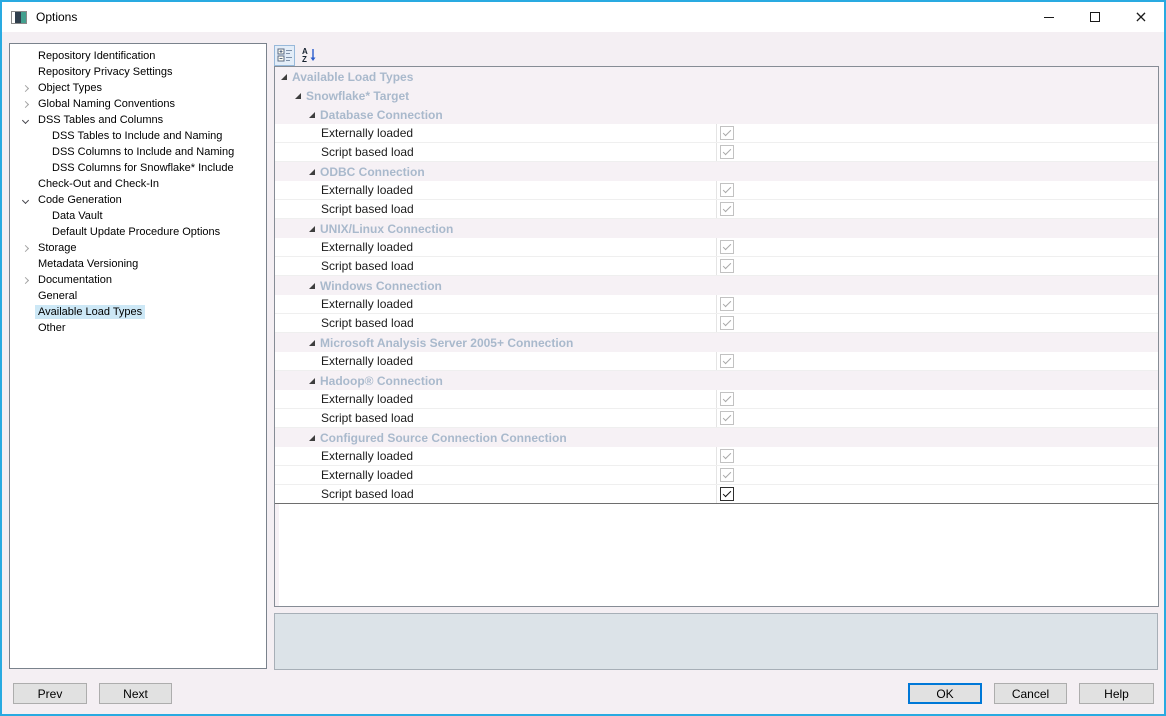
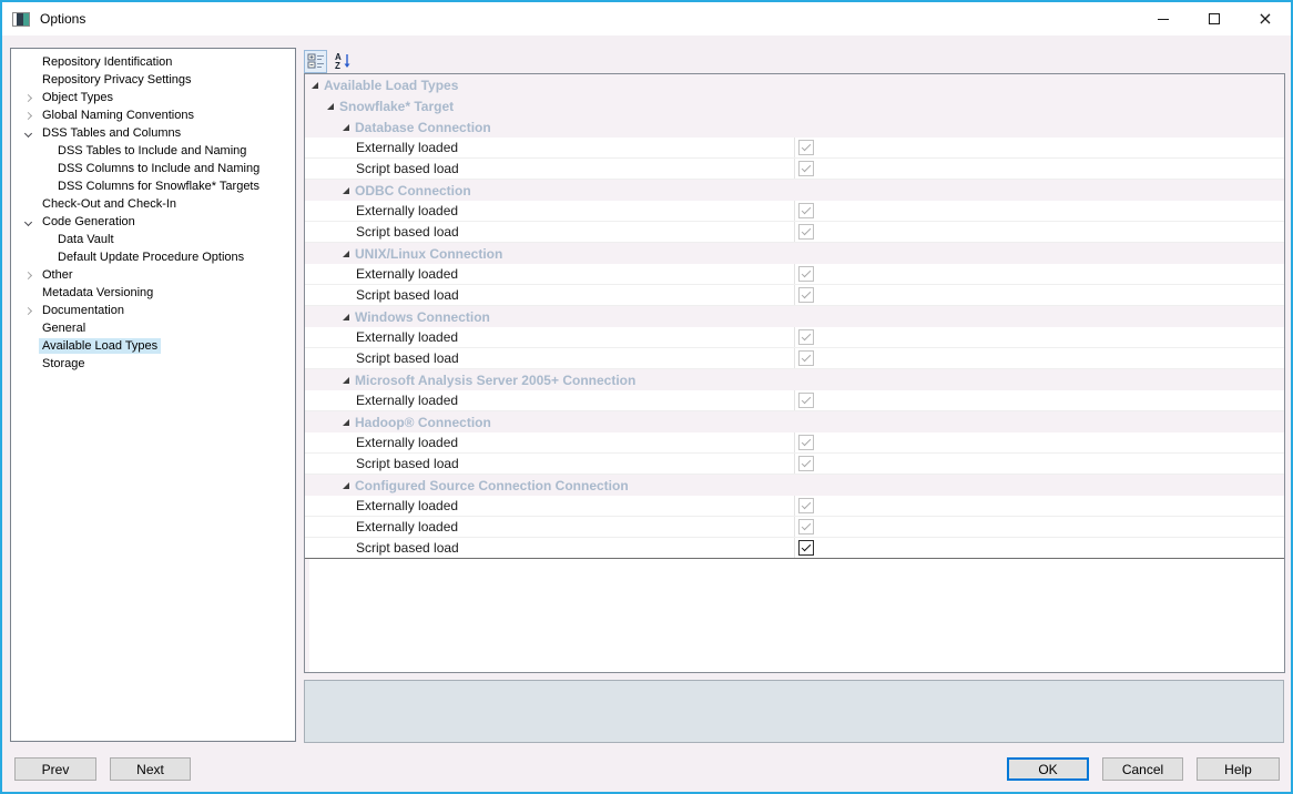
  Options
  ×
  Repository Identification
  Repository Privacy Settings
  Object Types
  Global Naming Conventions
  DSS Tables and Columns
  DSS Tables to Include and Naming
  DSS Columns to Include and Naming
- DSS Columns for Snowflake* Include
+ DSS Columns for Snowflake* Targets
  Check-Out and Check-In
  Code Generation
  Data Vault
  Default Update Procedure Options
- Storage
+ Other
  Metadata Versioning
  Documentation
  General
  Available Load Types
- Other
+ Storage
  A
  Z
  Available Load Types
  Snowflake* Target
  Database Connection
  Externally loaded
  Script based load
  ODBC Connection
  Externally loaded
  Script based load
  UNIX/Linux Connection
  Externally loaded
  Script based load
  Windows Connection
  Externally loaded
  Script based load
  Microsoft Analysis Server 2005+ Connection
  Externally loaded
  Hadoop® Connection
  Externally loaded
  Script based load
  Configured Source Connection Connection
  Externally loaded
  Externally loaded
  Script based load
  Prev
  Next
  OK
  Cancel
  Help
